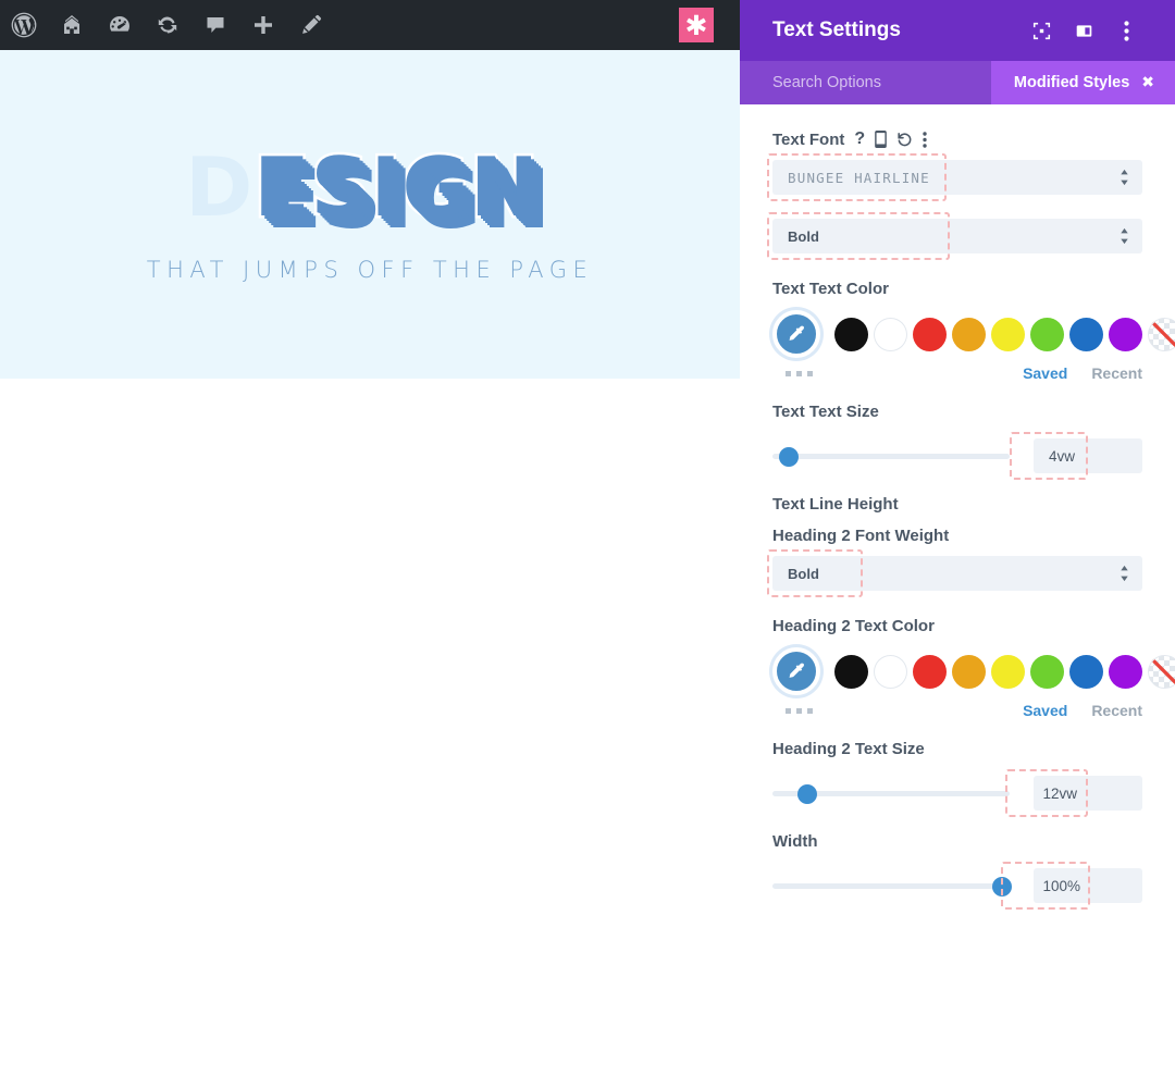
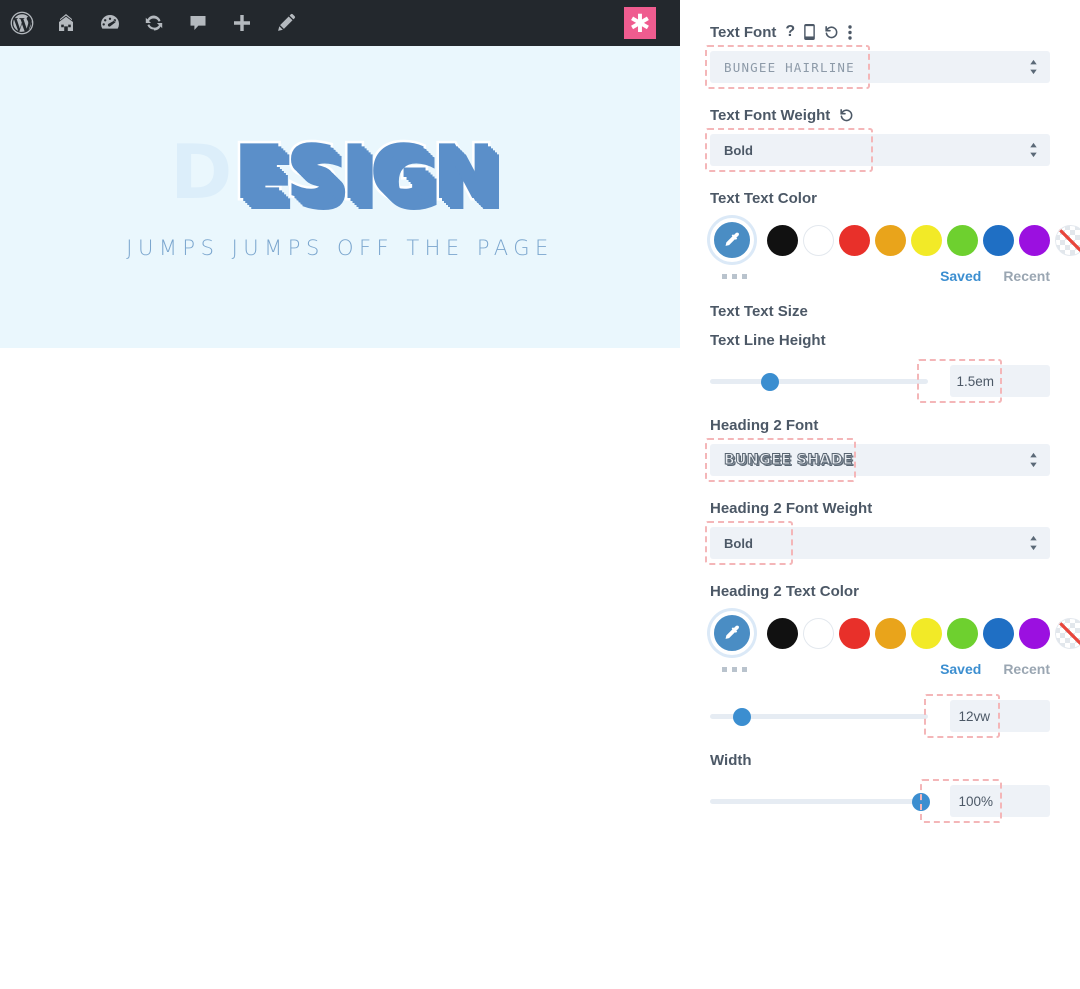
  ✱
  ESIGN
- THAT JUMPS OFF THE PAGE
+ JUMPS JUMPS OFF THE PAGE
- Text Settings
- Search Options
- Modified Styles
- ✖
  Text Font
  ?
  BUNGEE HAIRLINE
+ Text Font Weight
  Bold
  Text Text Color
  Saved
  Recent
  Text Text Size
- 4vw
  Text Line Height
+ 1.5em
+ Heading 2 Font
+ BUNGEE SHADE
  Heading 2 Font Weight
  Bold
  Heading 2 Text Color
  Saved
  Recent
- Heading 2 Text Size
  12vw
  Width
  100%
